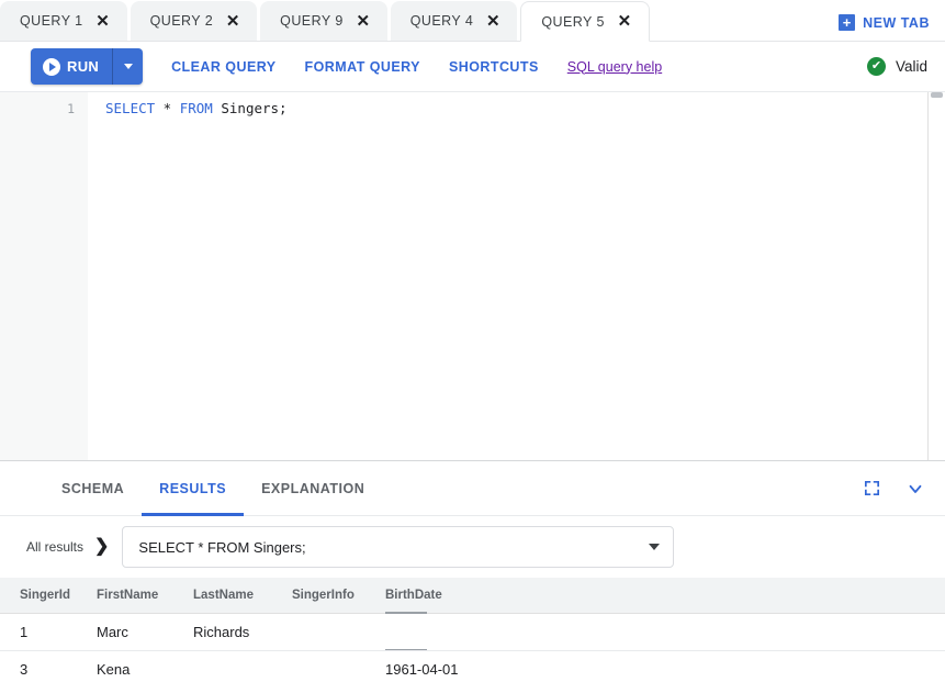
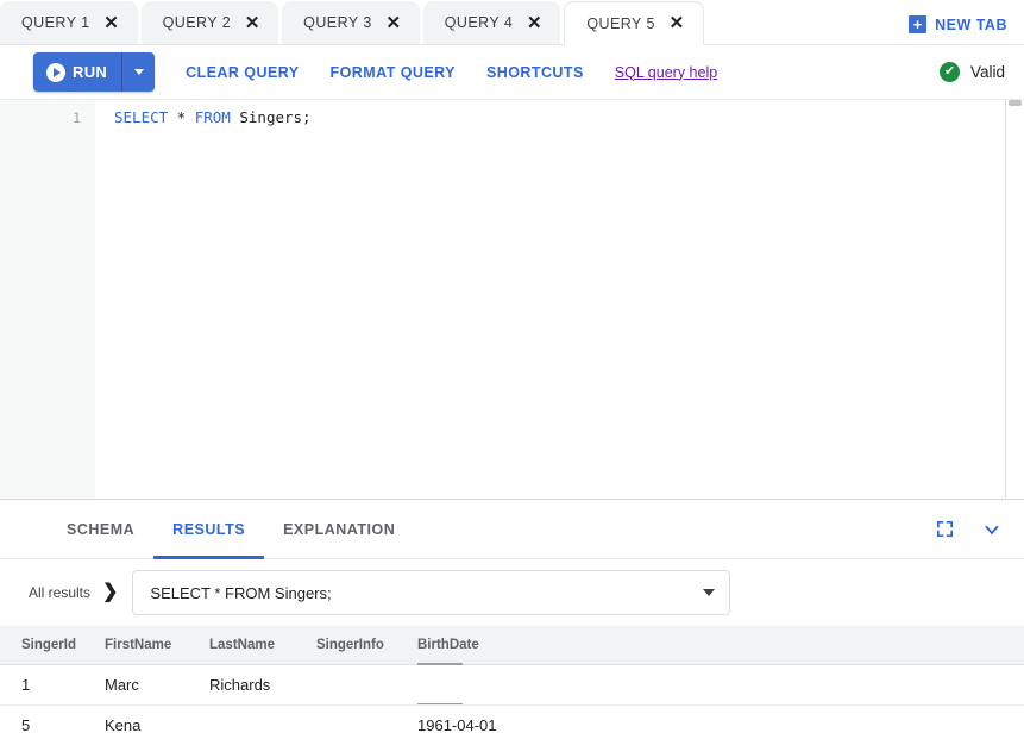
  QUERY 1
  ✕
  QUERY 2
  ✕
- QUERY 9
+ QUERY 3
  ✕
  QUERY 4
  ✕
  QUERY 5
  ✕
  +
  NEW TAB
  RUN
  CLEAR QUERY
  FORMAT QUERY
  SHORTCUTS
  SQL query help
  ✔
  Valid
  1
  SELECT * FROM Singers;
  SCHEMA
  RESULTS
  EXPLANATION
  All results
  ❯
  SELECT * FROM Singers;
  SingerId	FirstName	LastName	SingerInfo	BirthDate
  1	Marc	Richards
- 3	Kena			1961-04-01
+ 5	Kena			1961-04-01
